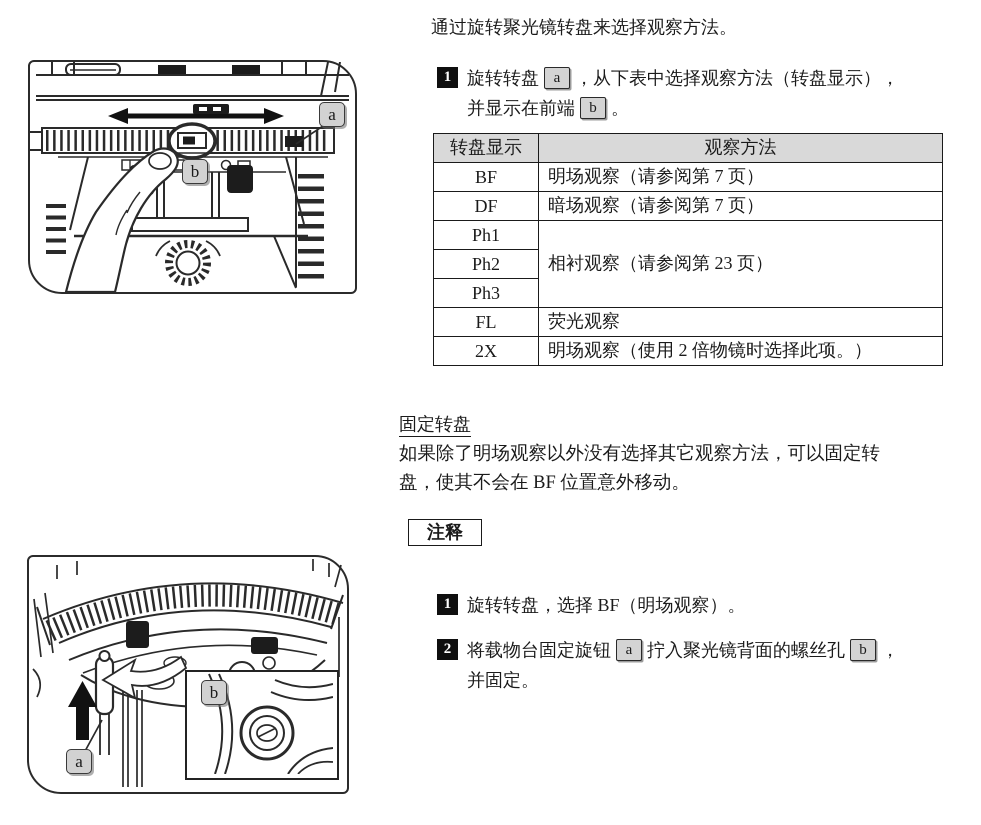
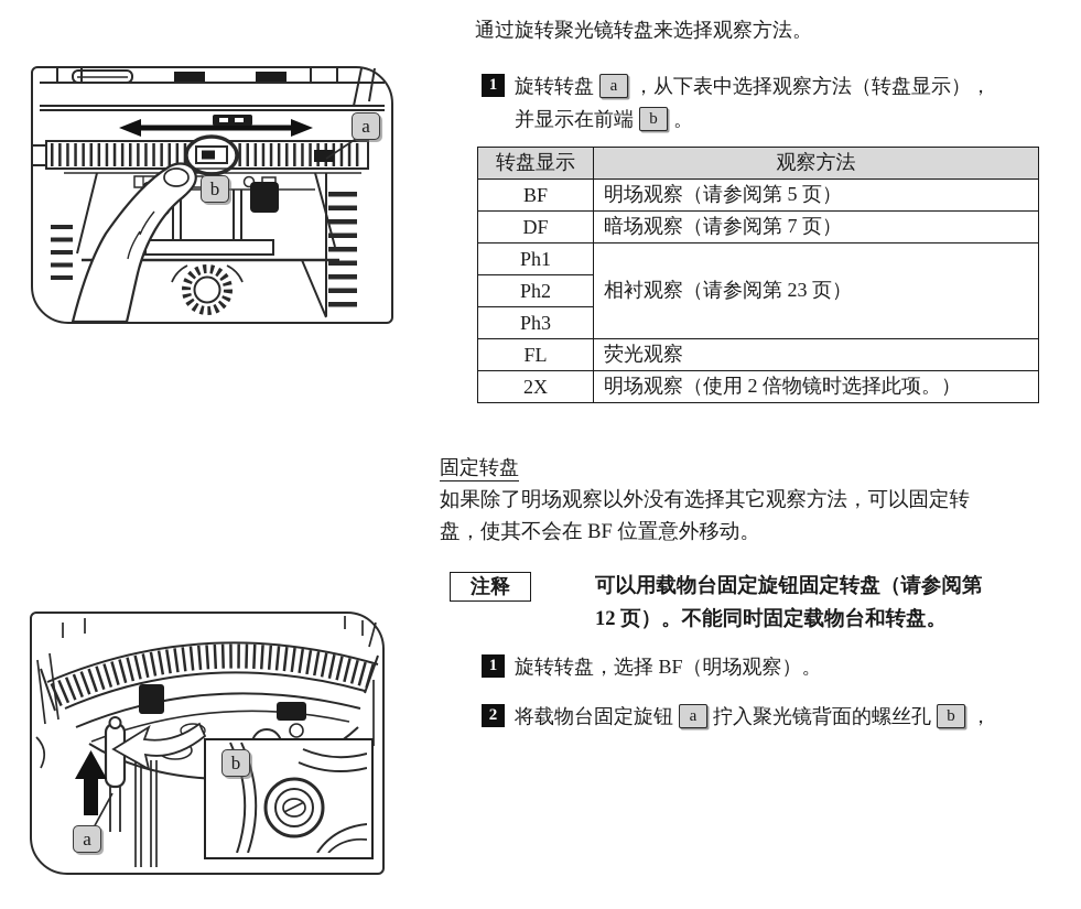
  a
  b
  b
  a
  通过旋转聚光镜转盘来选择观察方法。
  1
  旋转转盘 a ，从下表中选择观察方法（转盘显示），
  并显示在前端 b 。
  转盘显示	观察方法
- BF	明场观察（请参阅第 7 页）
+ BF	明场观察（请参阅第 5 页）
  DF	暗场观察（请参阅第 7 页）
  Ph1	相衬观察（请参阅第 23 页）
  Ph2
  Ph3
  FL	荧光观察
  2X	明场观察（使用 2 倍物镜时选择此项。）
  固定转盘
  如果除了明场观察以外没有选择其它观察方法，可以固定转盘，使其不会在 BF 位置意外移动。
  注释
+ 可以用载物台固定旋钮固定转盘（请参阅第 12 页）。不能同时固定载物台和转盘。
  1
  旋转转盘，选择 BF（明场观察）。
  2
  将载物台固定旋钮 a 拧入聚光镜背面的螺丝孔 b ，
- 并固定。
